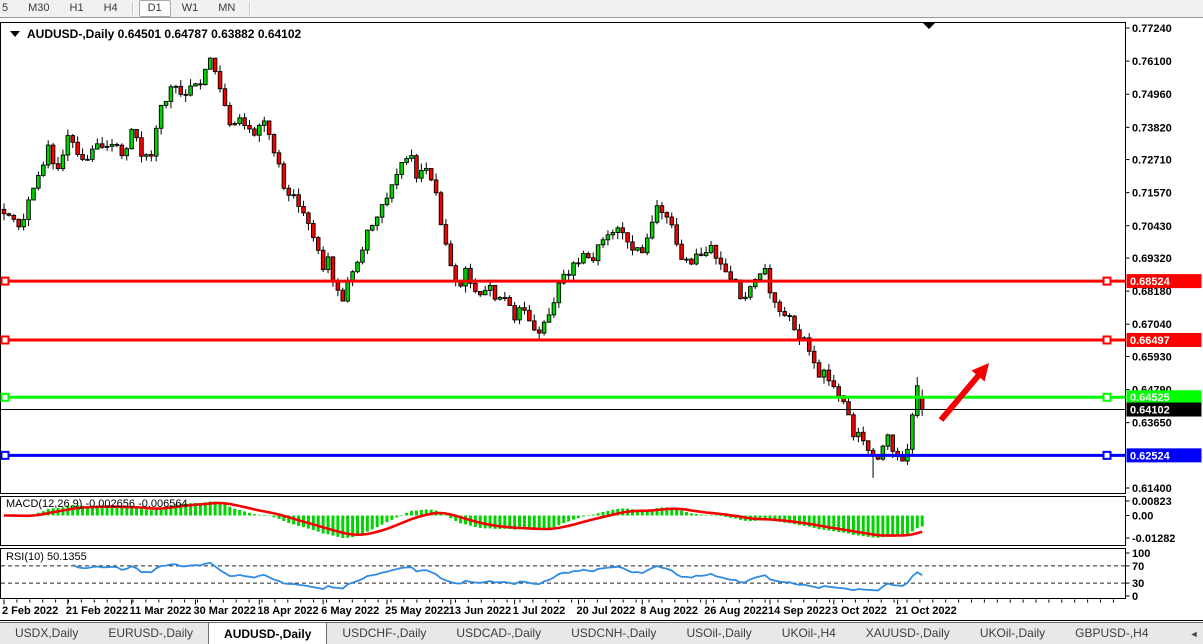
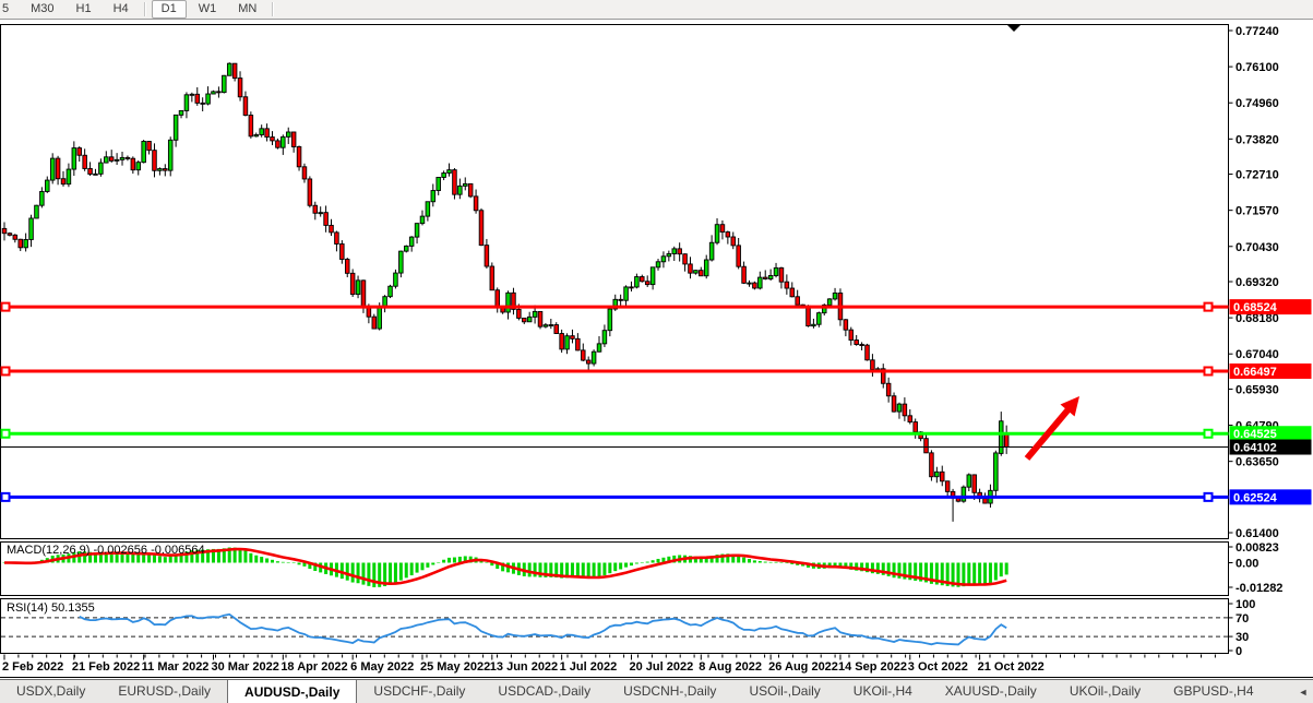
  5
  M30
  H1
  H4
  D1
  W1
  MN
  0.77240
  0.76100
  0.74960
  0.73820
  0.72710
  0.71570
  0.70430
  0.69320
  0.68180
  0.67040
  0.65930
  0.63650
  0.61400
  0.68524
  0.66497
  0.64525
  0.62524
  0.64102
- AUDUSD-,Daily 0.64501 0.64787 0.63882 0.64102
  0.00823
  0.00
  -0.01282
  MACD(12,26,9) -0.002656 -0.006564
  100
  70
  30
  0
- RSI(10) 50.1355
+ RSI(14) 50.1355
  2 Feb 2022
  21 Feb 2022
  11 Mar 2022
  30 Mar 2022
  18 Apr 2022
  6 May 2022
  25 May 2022
  13 Jun 2022
  1 Jul 2022
  20 Jul 2022
  8 Aug 2022
  26 Aug 2022
  14 Sep 2022
  3 Oct 2022
  21 Oct 2022
  USDX,Daily
  EURUSD-,Daily
  AUDUSD-,Daily
  USDCHF-,Daily
  USDCAD-,Daily
  USDCNH-,Daily
  USOil-,Daily
  UKOil-,H4
  XAUUSD-,Daily
  UKOil-,Daily
  GBPUSD-,H4
  ◄
